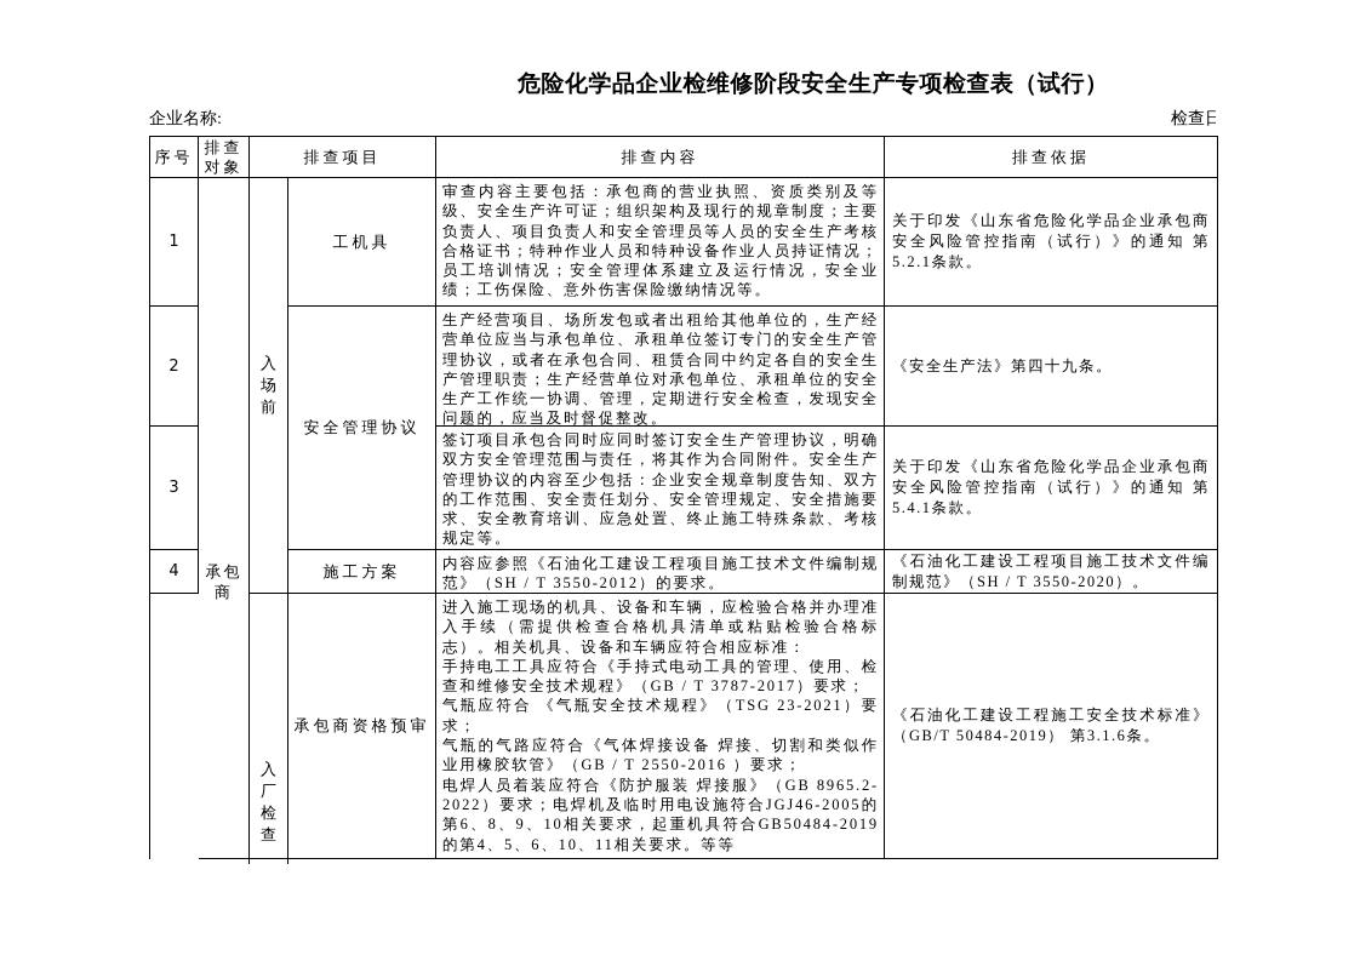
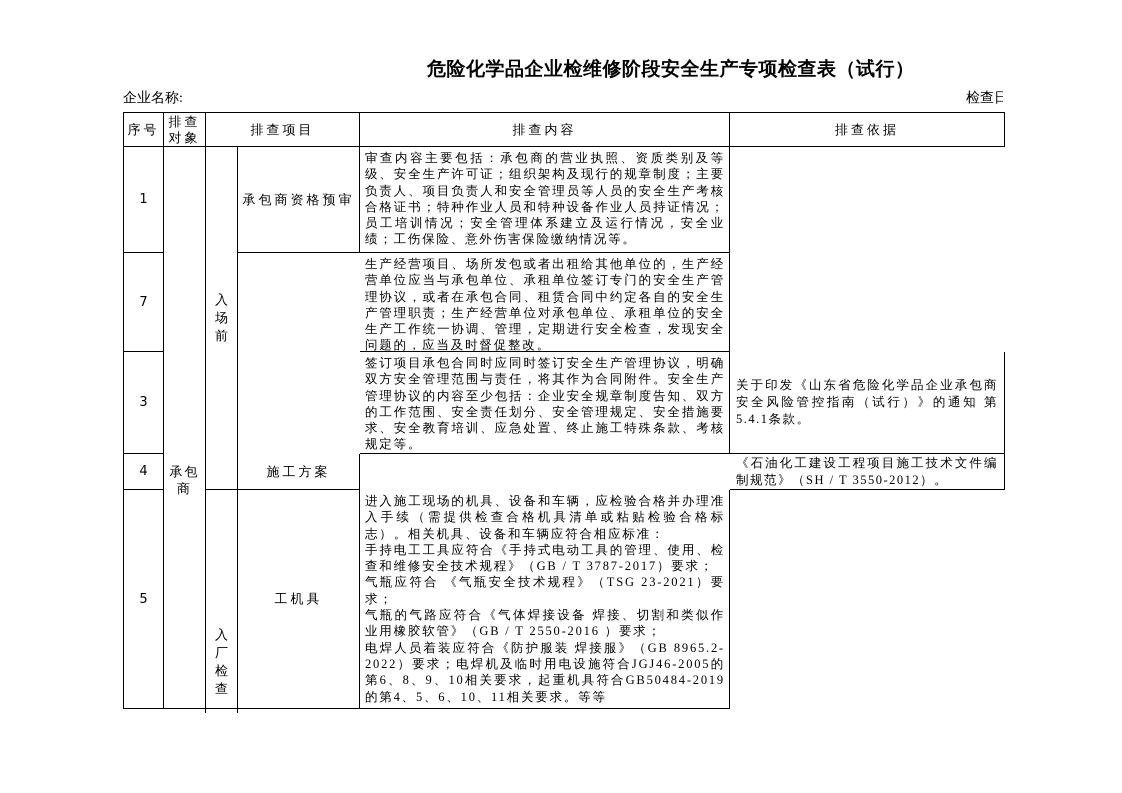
  危险化学品企业检维修阶段安全生产专项检查表（试行）
  企业名称:
  检查日
  序号
  排查对象
  排查项目
  排查内容
  排查依据
  1
- 2
+ 7
  3
  4
+ 5
  承包商
  入场前
  入厂检查
- 工机具
+ 承包商资格预审
- 安全管理协议
  施工方案
- 承包商资格预审
+ 工机具
  审查内容主要包括：承包商的营业执照、资质类别及等级、安全生产许可证；组织架构及现行的规章制度；主要负责人、项目负责人和安全管理员等人员的安全生产考核合格证书；特种作业人员和特种设备作业人员持证情况；员工培训情况；安全管理体系建立及运行情况，安全业绩；工伤保险、意外伤害保险缴纳情况等。
  生产经营项目、场所发包或者出租给其他单位的，生产经营单位应当与承包单位、承租单位签订专门的安全生产管理协议，或者在承包合同、租赁合同中约定各自的安全生产管理职责；生产经营单位对承包单位、承租单位的安全生产工作统一协调、管理，定期进行安全检查，发现安全问题的，应当及时督促整改。
  签订项目承包合同时应同时签订安全生产管理协议，明确双方安全管理范围与责任，将其作为合同附件。安全生产管理协议的内容至少包括：企业安全规章制度告知、双方的工作范围、安全责任划分、安全管理规定、安全措施要求、安全教育培训、应急处置、终止施工特殊条款、考核规定等。
- 内容应参照《石油化工建设工程项目施工技术文件编制规范》（SH / T 3550-2012）的要求。
  进入施工现场的机具、设备和车辆，应检验合格并办理准入手续（需提供检查合格机具清单或粘贴检验合格标志）。相关机具、设备和车辆应符合相应标准：
  手持电工工具应符合《手持式电动工具的管理、使用、检查和维修安全技术规程》（GB / T 3787-2017）要求；
  气瓶应符合 《气瓶安全技术规程》（TSG 23-2021）要求；
  气瓶的气路应符合《气体焊接设备 焊接、切割和类似作业用橡胶软管》（GB / T 2550-2016 ）要求；
  电焊人员着装应符合《防护服装 焊接服》（GB 8965.2-2022）要求；电焊机及临时用电设施符合JGJ46-2005的第6、8、9、10相关要求，起重机具符合GB50484-2019的第4、5、6、10、11相关要求。等等
- 关于印发《山东省危险化学品企业承包商安全风险管控指南（试行）》的通知 第5.2.1条款。
- 《安全生产法》第四十九条。
  关于印发《山东省危险化学品企业承包商安全风险管控指南（试行）》的通知 第5.4.1条款。
- 《石油化工建设工程项目施工技术文件编制规范》（SH / T 3550-2020）。
+ 《石油化工建设工程项目施工技术文件编制规范》（SH / T 3550-2012）。
- 《石油化工建设工程施工安全技术标准》（GB/T 50484-2019） 第3.1.6条。
